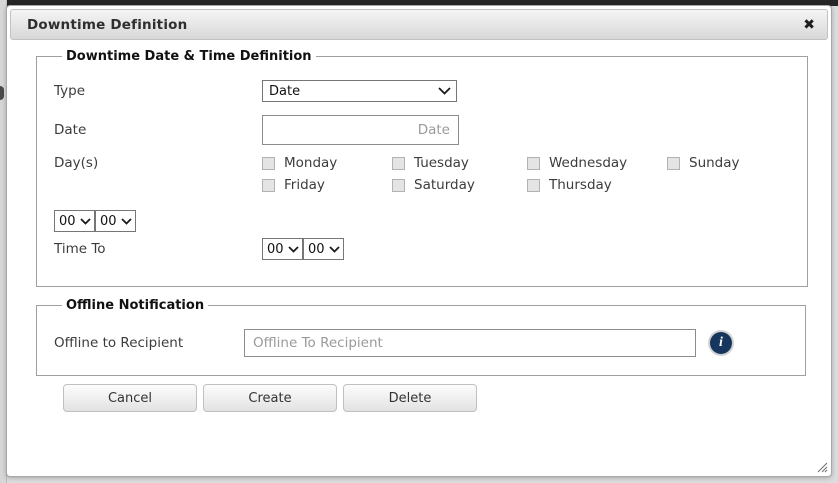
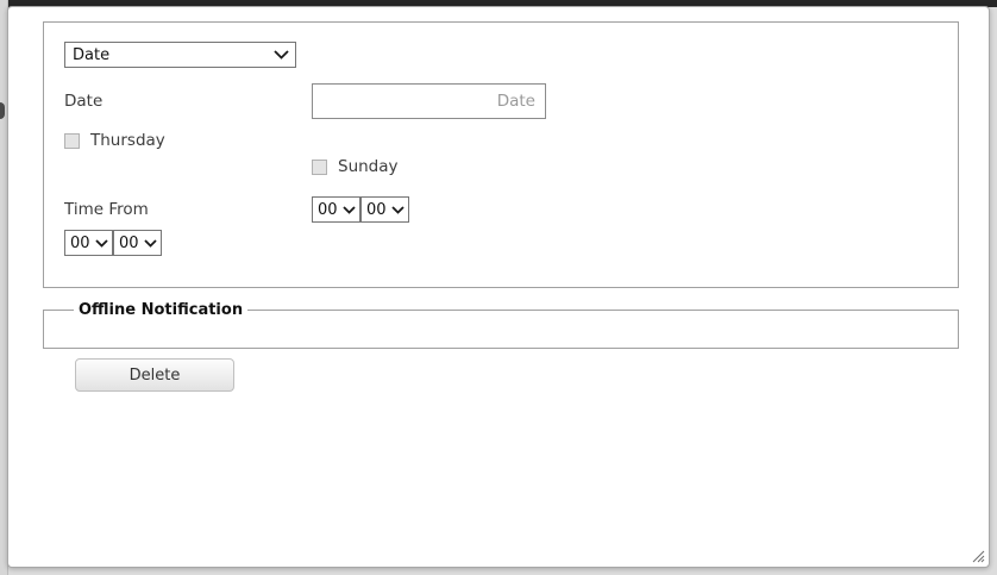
- Downtime Definition
- ✖
- Downtime Date & Time Definition
- Type
  Date
  Date
  Date
- Day(s)
- Monday
- Tuesday
- Wednesday
- Sunday
+ Thursday
- Friday
- Saturday
- Thursday
+ Sunday
+ Time From
  00
  00
- Time To
  00
  00
  Offline Notification
- Offline to Recipient
- Offline To Recipient
- i
- Cancel
- Create
  Delete
